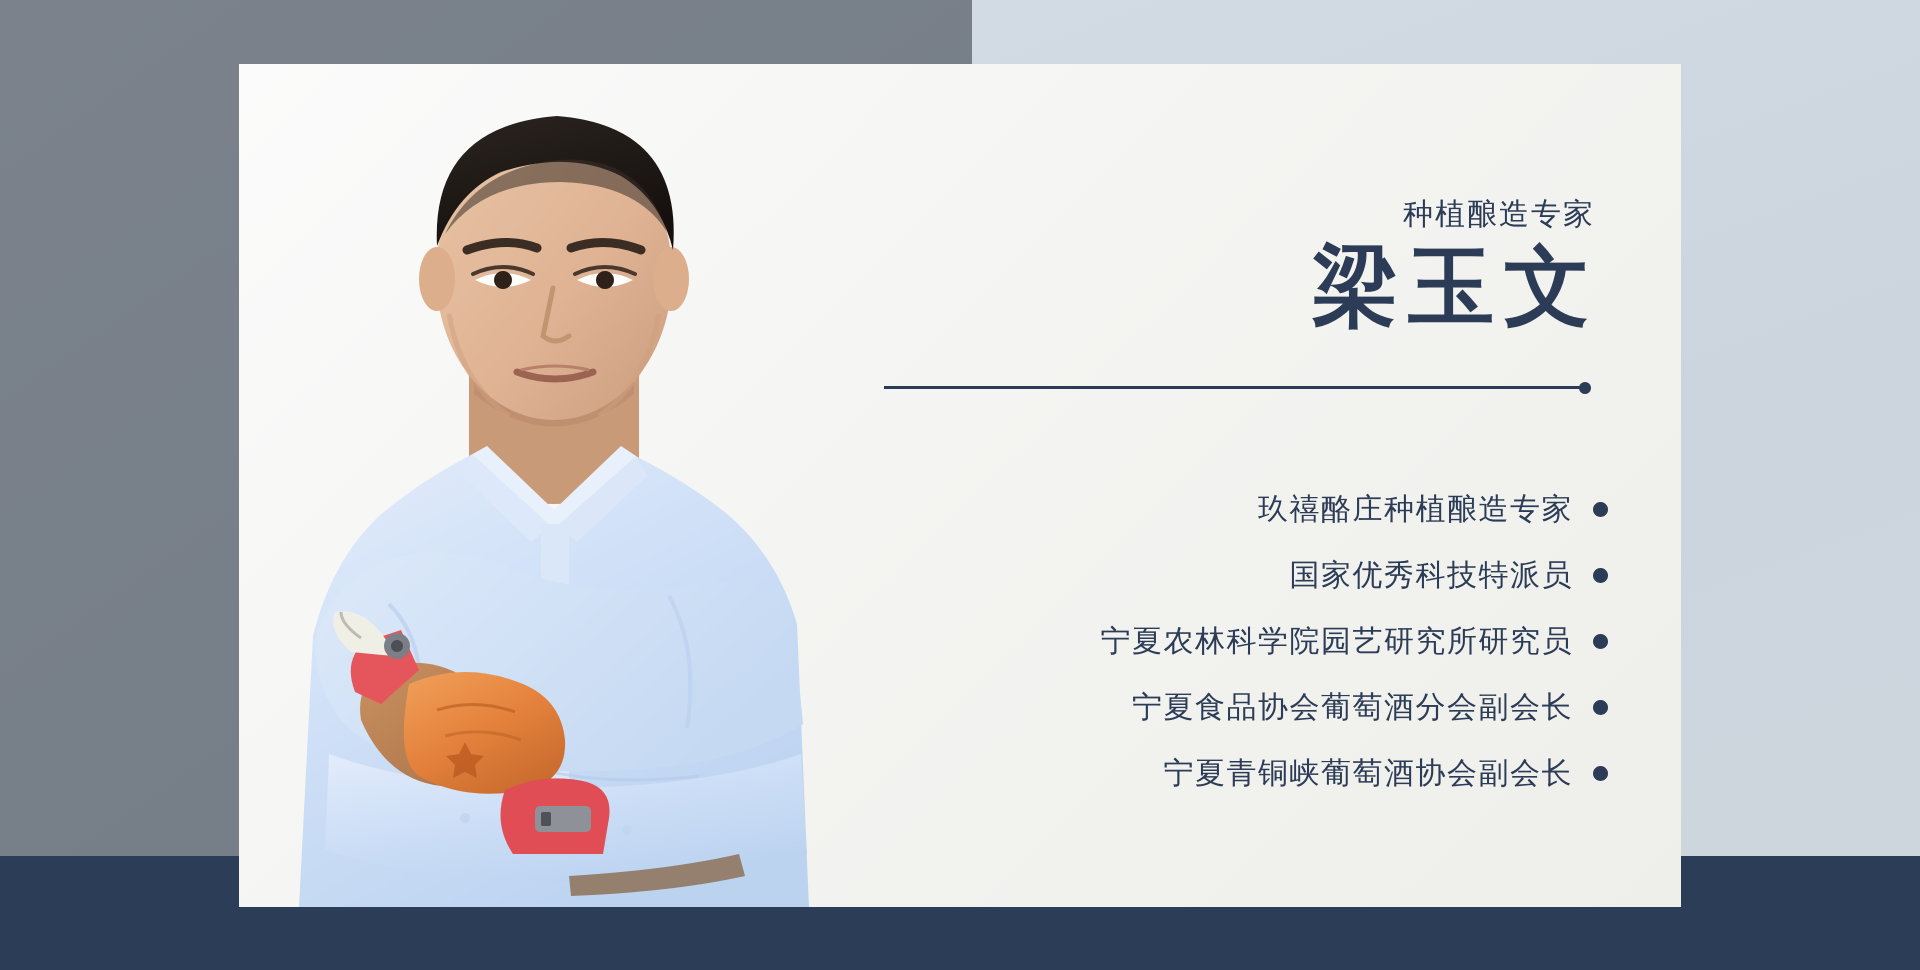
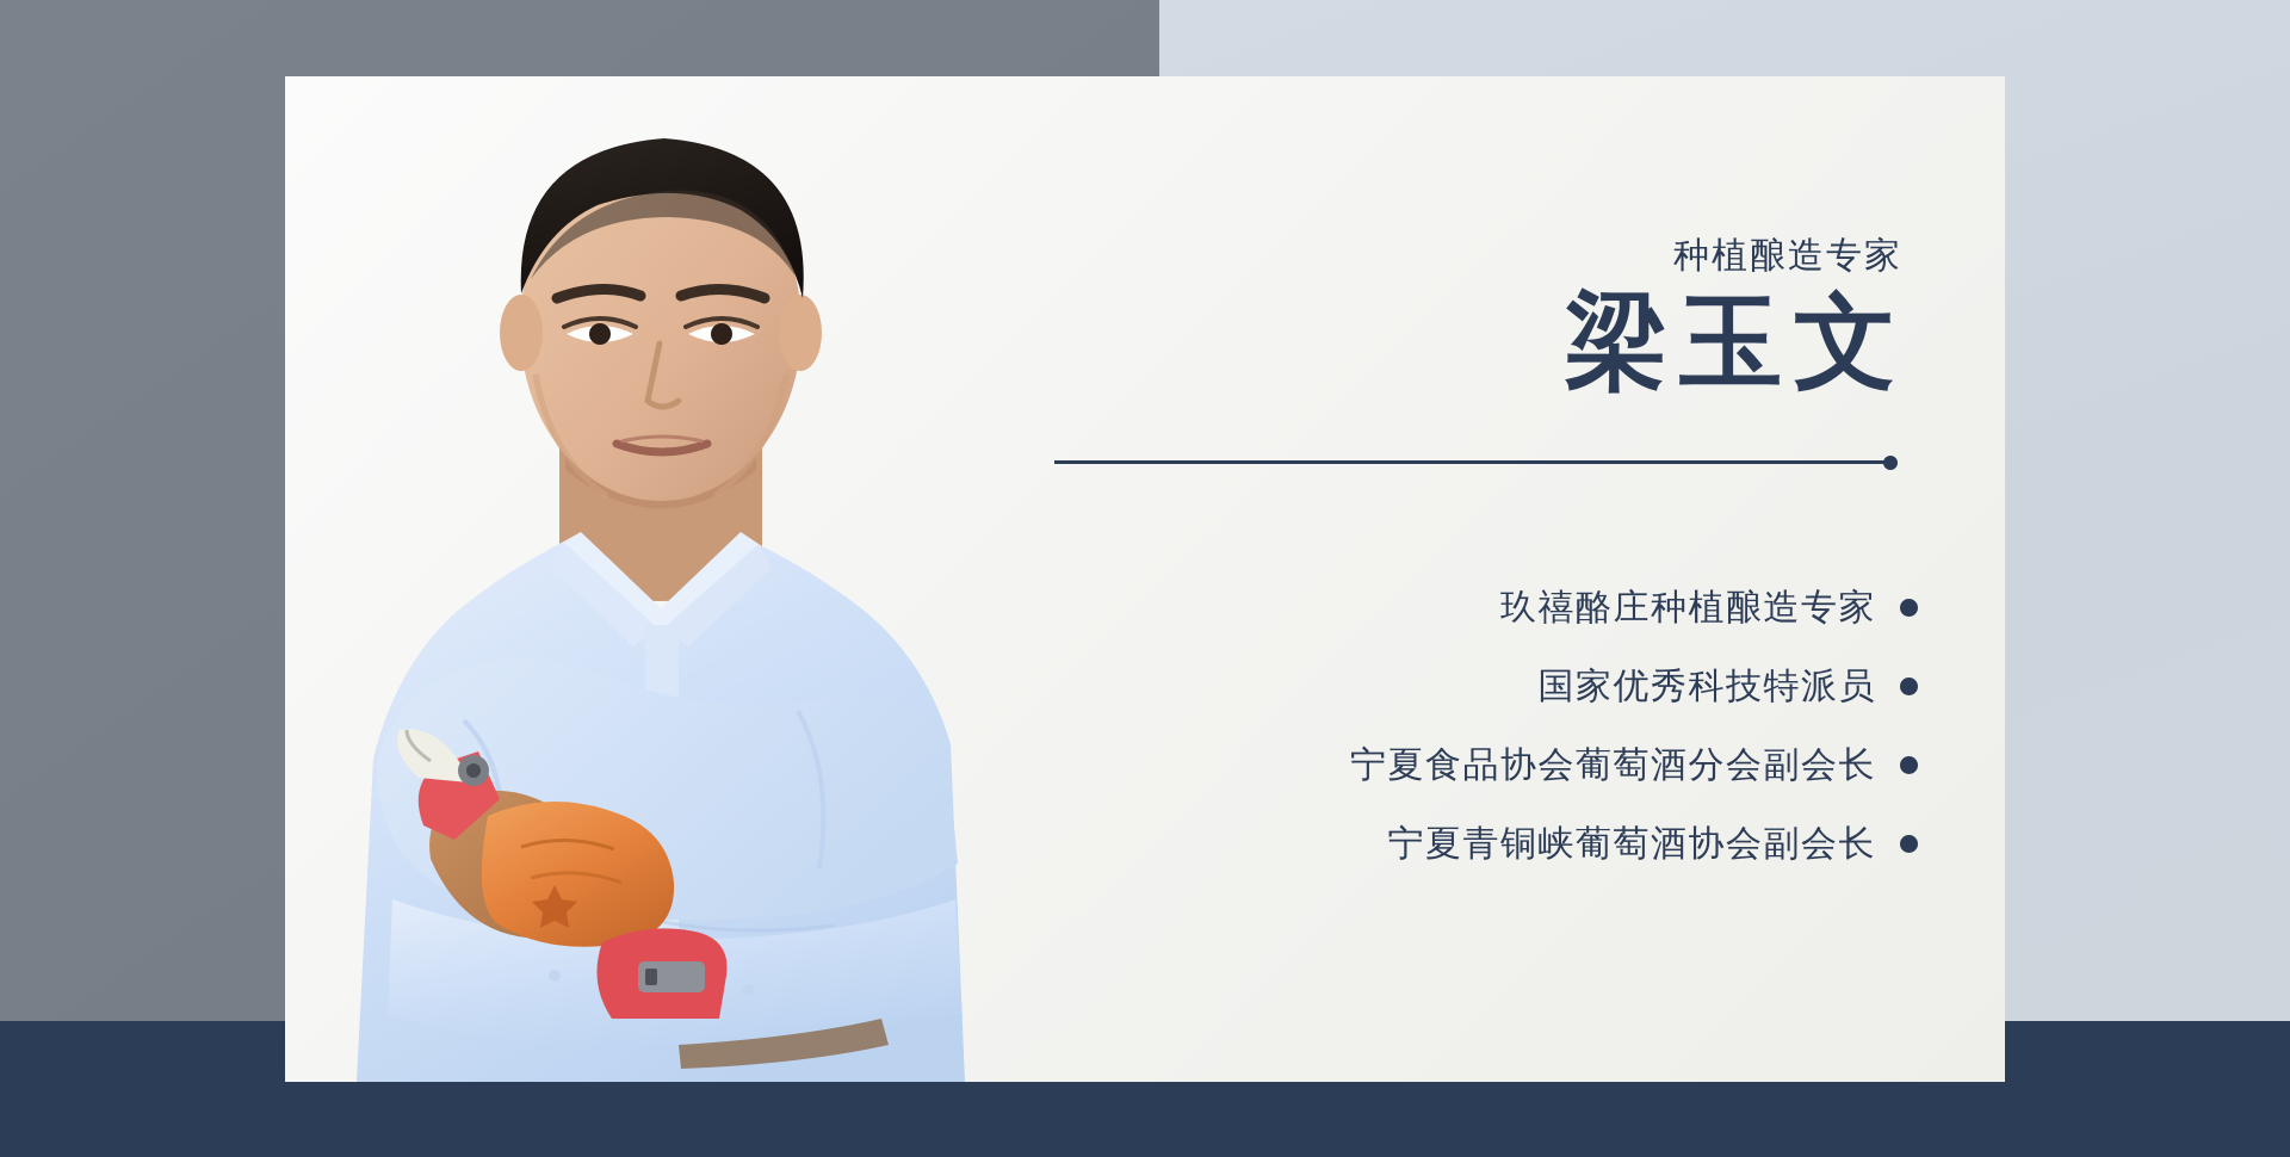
  种植酿造专家
  梁玉文
  玖禧酪庄种植酿造专家
  国家优秀科技特派员
- 宁夏农林科学院园艺研究所研究员
  宁夏食品协会葡萄酒分会副会长
  宁夏青铜峡葡萄酒协会副会长
